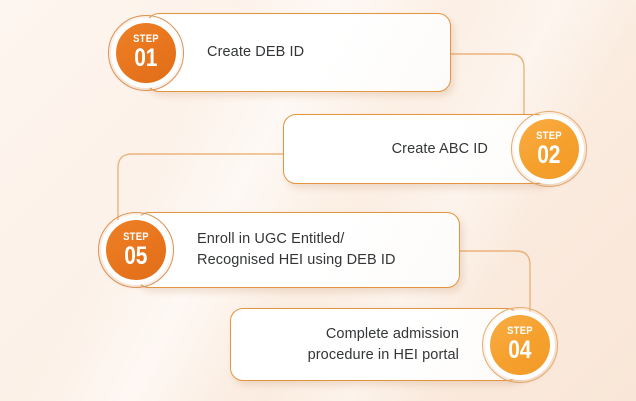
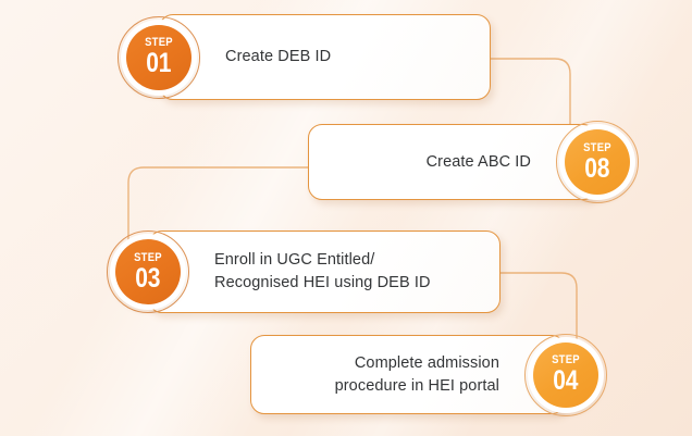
  Create DEB ID
  STEP
  01
  Create ABC ID
  STEP
- 02
+ 08
  Enroll in UGC Entitled/
  Recognised HEI using DEB ID
  STEP
- 05
+ 03
  Complete admission
  procedure in HEI portal
  STEP
  04
